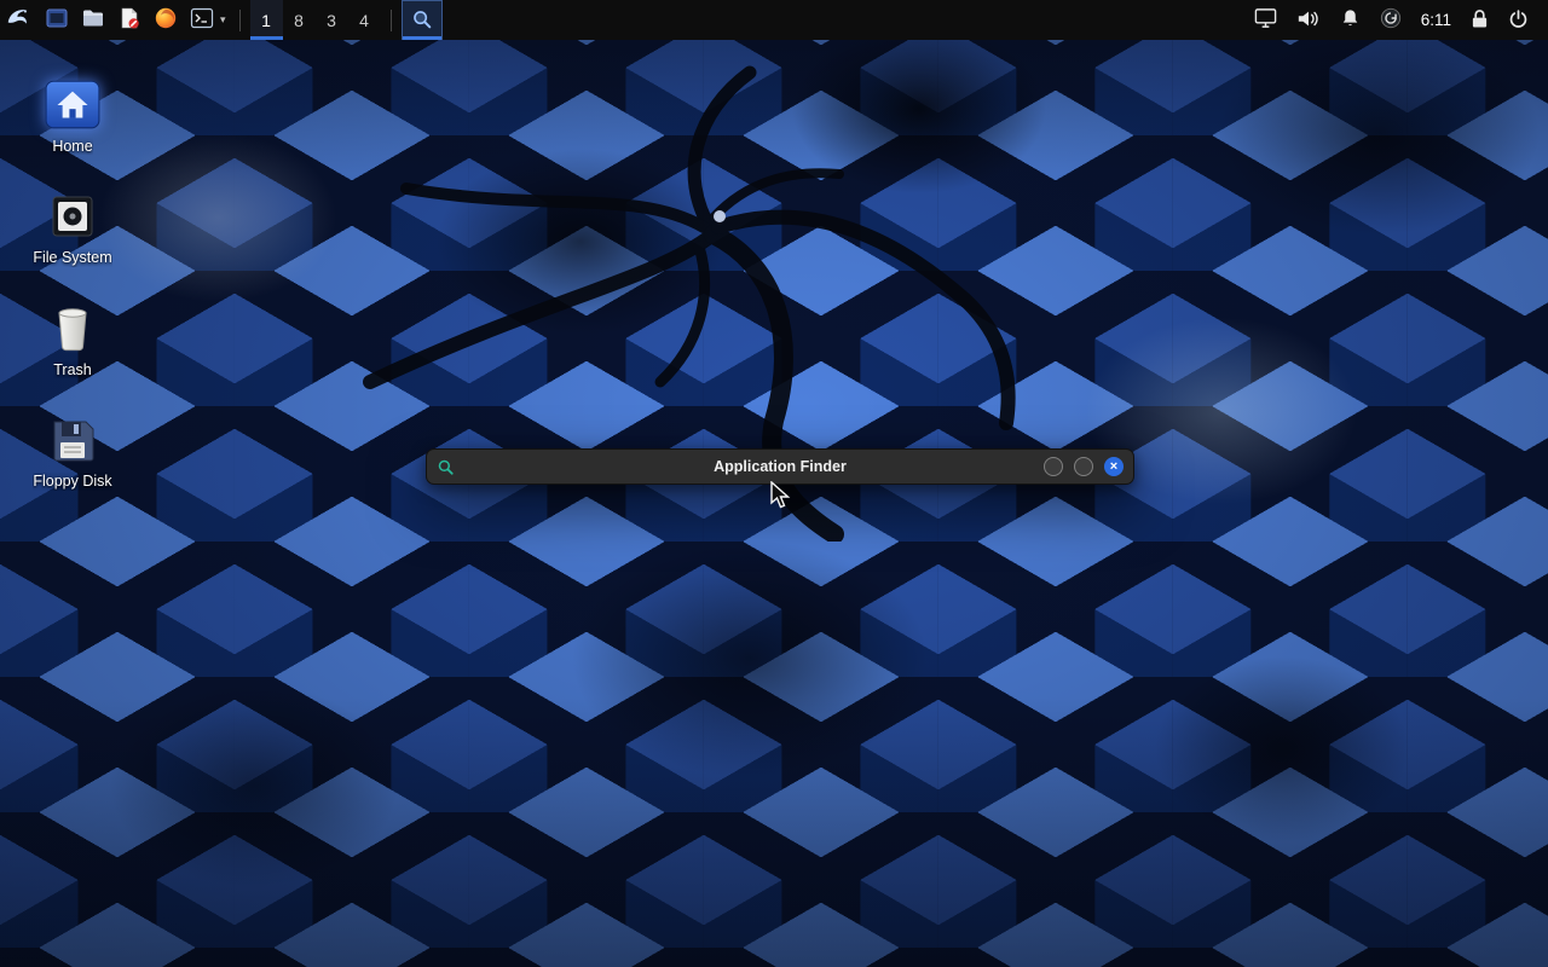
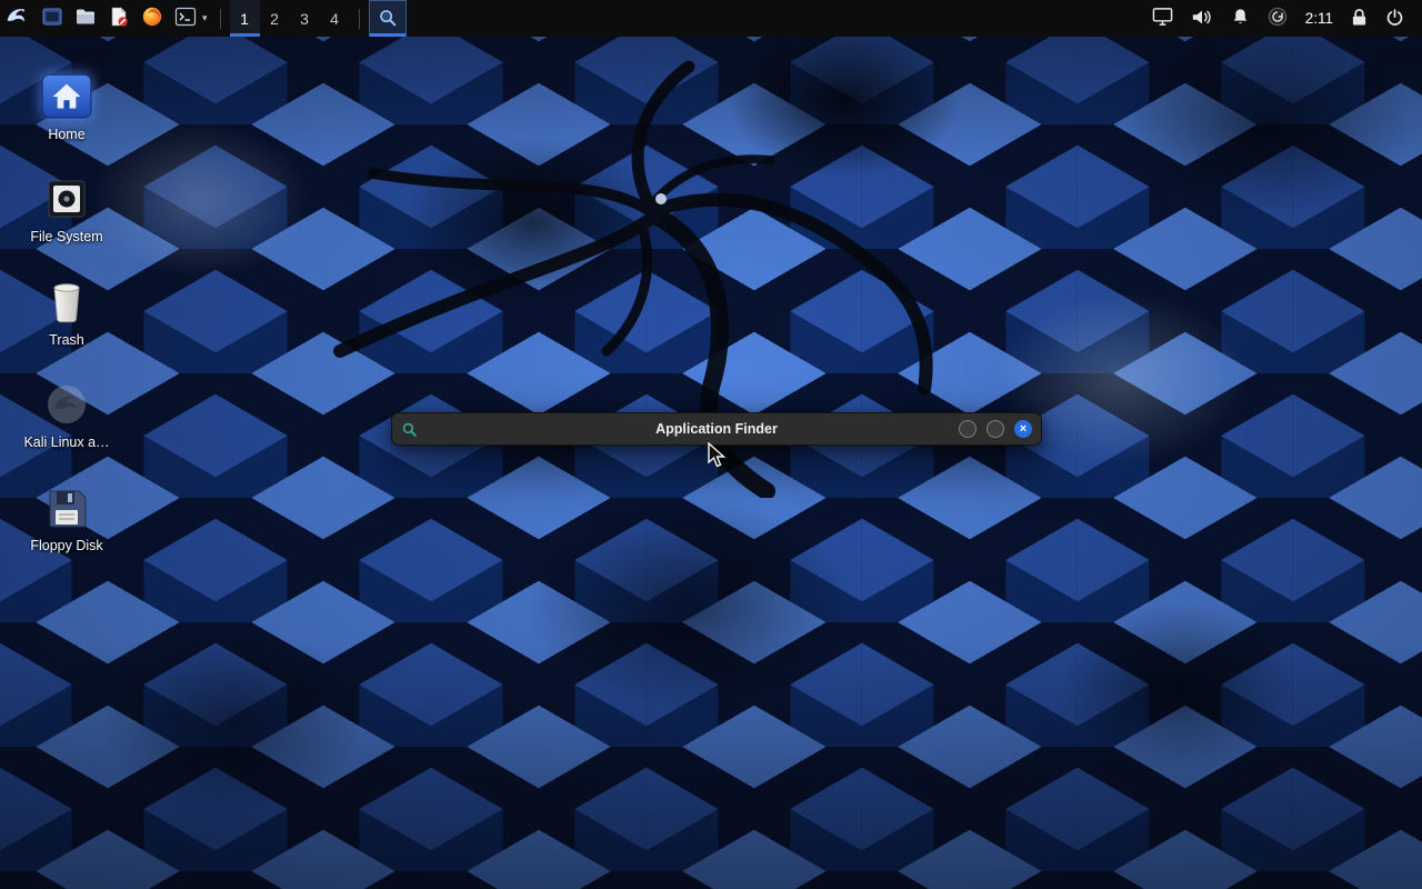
  ▾
  1
- 8
+ 2
  3
  4
- 6:11
+ 2:11
  Home
  File System
  Trash
+ Kali Linux a…
  Floppy Disk
  Application Finder
  ×
